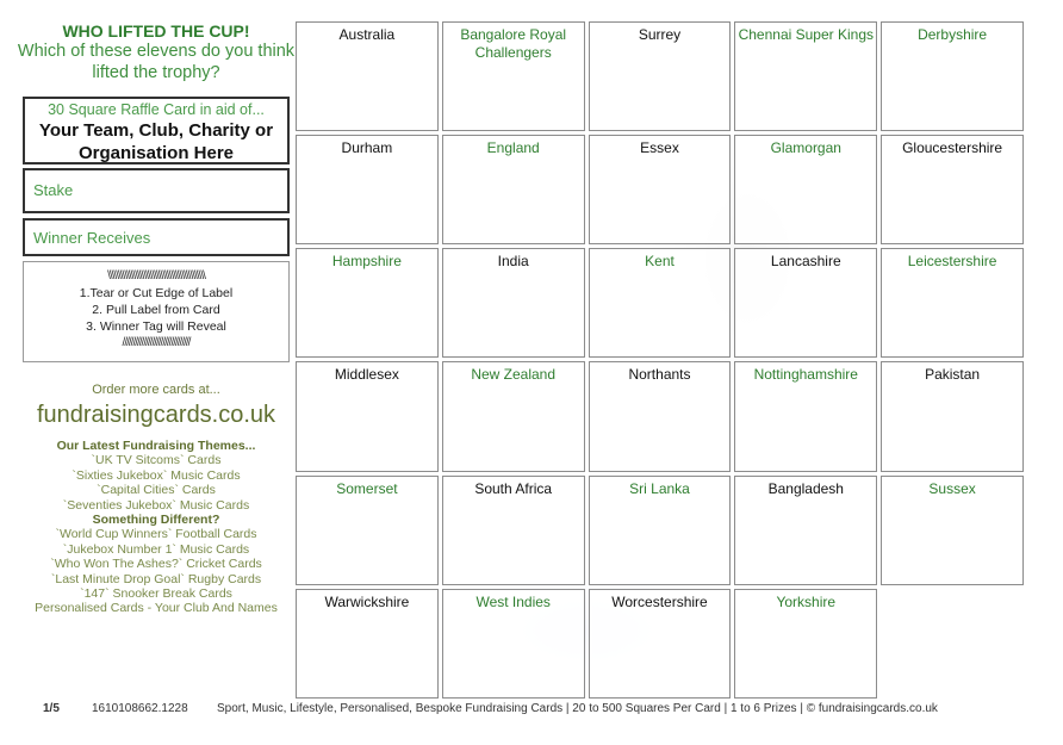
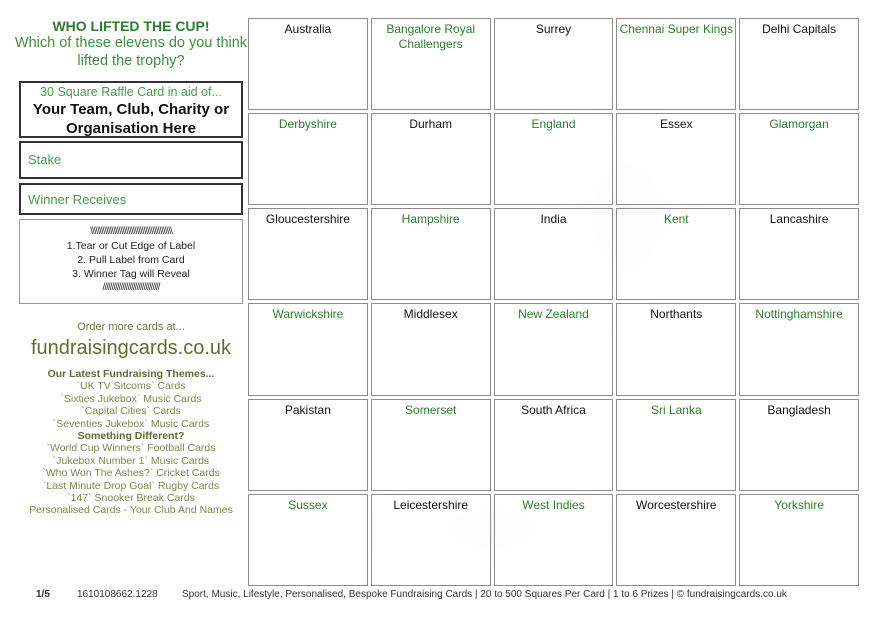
  WHO LIFTED THE CUP!
  Which of these elevens do you think lifted the trophy?
  30 Square Raffle Card in aid of...
  Your Team, Club, Charity or Organisation Here
  Stake
  Winner Receives
  \\\\\\\\\\\\\\\\\\\\\\\\\\\\\\\\\\\\\\\\\\\\\\
  1.Tear or Cut Edge of Label
  2. Pull Label from Card
  3. Winner Tag will Reveal
  ////////////////////////////////
  Order more cards at...
  fundraisingcards.co.uk
  Our Latest Fundraising Themes...
  `UK TV Sitcoms` Cards
  `Sixties Jukebox` Music Cards
  `Capital Cities` Cards
  `Seventies Jukebox` Music Cards
  Something Different?
  `World Cup Winners` Football Cards
  `Jukebox Number 1` Music Cards
  `Who Won The Ashes?` Cricket Cards
  `Last Minute Drop Goal` Rugby Cards
  `147` Snooker Break Cards
  Personalised Cards - Your Club And Names
  Australia
  Bangalore Royal Challengers
  Surrey
  Chennai Super Kings
+ Delhi Capitals
  Derbyshire
  Durham
  England
  Essex
  Glamorgan
  Gloucestershire
  Hampshire
  India
  Kent
  Lancashire
- Leicestershire
+ Warwickshire
  Middlesex
  New Zealand
  Northants
  Nottinghamshire
  Pakistan
  Somerset
  South Africa
  Sri Lanka
  Bangladesh
  Sussex
- Warwickshire
+ Leicestershire
  West Indies
  Worcestershire
  Yorkshire
  1/5
  1610108662.1228
  Sport, Music, Lifestyle, Personalised, Bespoke Fundraising Cards | 20 to 500 Squares Per Card | 1 to 6 Prizes | © fundraisingcards.co.uk
